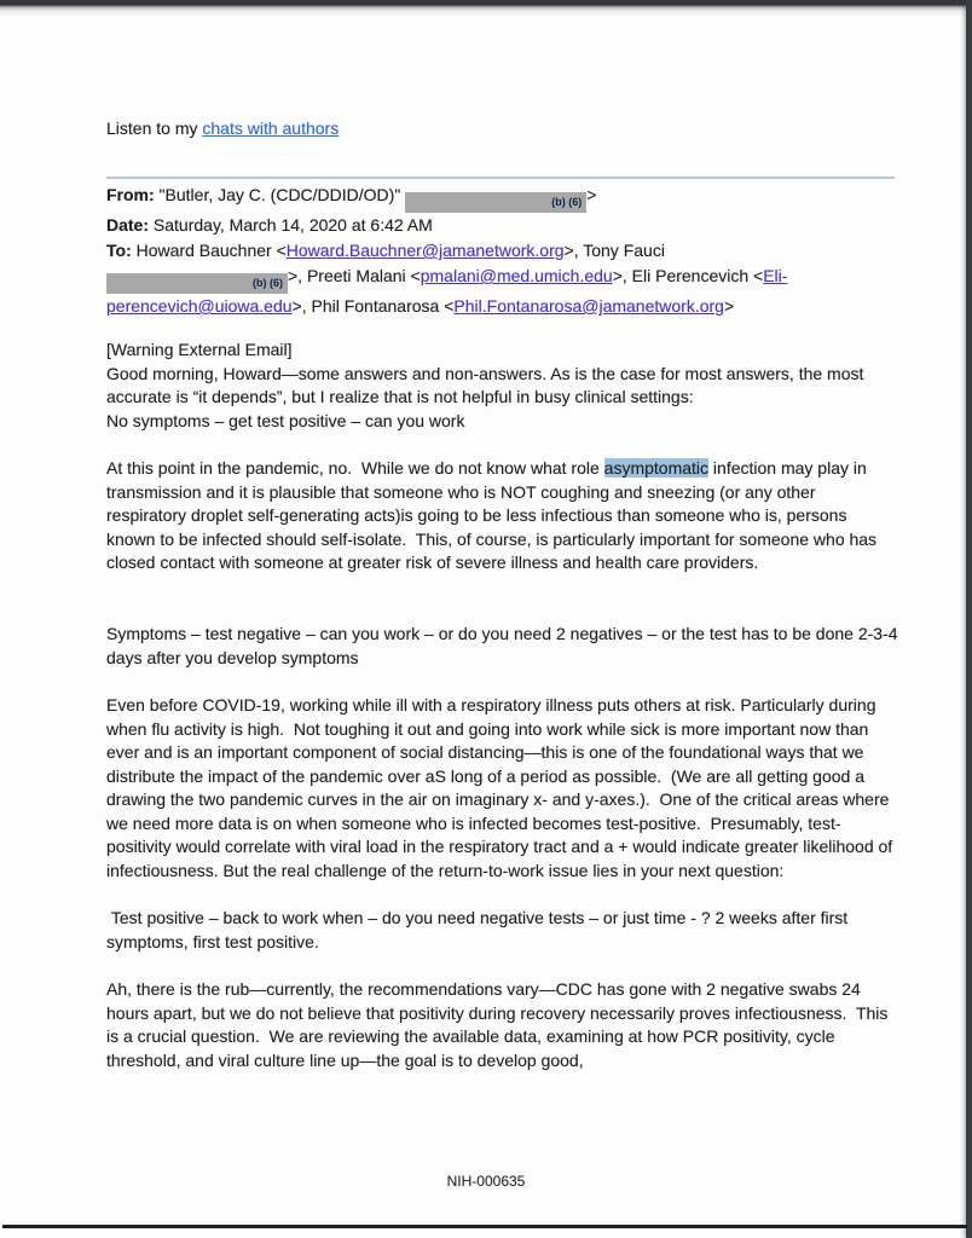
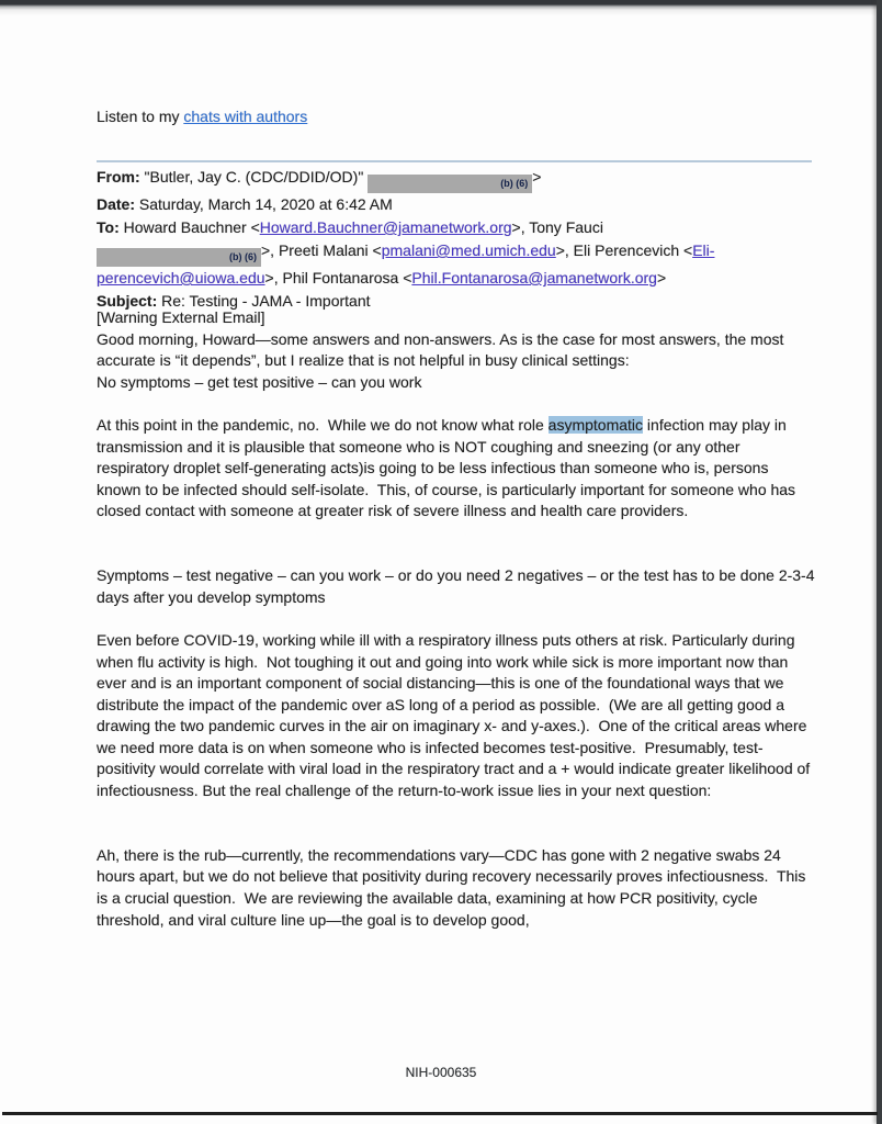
  Listen to my chats with authors
  From: "Butler, Jay C. (CDC/DDID/OD)" (b) (6)>
  Date: Saturday, March 14, 2020 at 6:42 AM
  To: Howard Bauchner <Howard.Bauchner@jamanetwork.org>, Tony Fauci
  (b) (6)>, Preeti Malani <pmalani@med.umich.edu>, Eli Perencevich <Eli-
  perencevich@uiowa.edu>, Phil Fontanarosa <Phil.Fontanarosa@jamanetwork.org>
+ Subject: Re: Testing - JAMA - Important
  [Warning External Email]
  Good morning, Howard—some answers and non-answers. As is the case for most answers, the most accurate is “it depends”, but I realize that is not helpful in busy clinical settings:
  No symptoms – get test positive – can you work
  At this point in the pandemic, no. While we do not know what role asymptomatic infection may play in transmission and it is plausible that someone who is NOT coughing and sneezing (or any other respiratory droplet self-generating acts)is going to be less infectious than someone who is, persons known to be infected should self-isolate. This, of course, is particularly important for someone who has closed contact with someone at greater risk of severe illness and health care providers.
  Symptoms – test negative – can you work – or do you need 2 negatives – or the test has to be done 2-3-4 days after you develop symptoms
  Even before COVID-19, working while ill with a respiratory illness puts others at risk. Particularly during when flu activity is high. Not toughing it out and going into work while sick is more important now than ever and is an important component of social distancing—this is one of the foundational ways that we distribute the impact of the pandemic over aS long of a period as possible. (We are all getting good a drawing the two pandemic curves in the air on imaginary x- and y-axes.). One of the critical areas where we need more data is on when someone who is infected becomes test-positive. Presumably, test-positivity would correlate with viral load in the respiratory tract and a + would indicate greater likelihood of infectiousness. But the real challenge of the return-to-work issue lies in your next question:
- Test positive – back to work when – do you need negative tests – or just time - ? 2 weeks after first symptoms, first test positive.
  Ah, there is the rub—currently, the recommendations vary—CDC has gone with 2 negative swabs 24 hours apart, but we do not believe that positivity during recovery necessarily proves infectiousness. This is a crucial question. We are reviewing the available data, examining at how PCR positivity, cycle threshold, and viral culture line up—the goal is to develop good,
  NIH-000635
